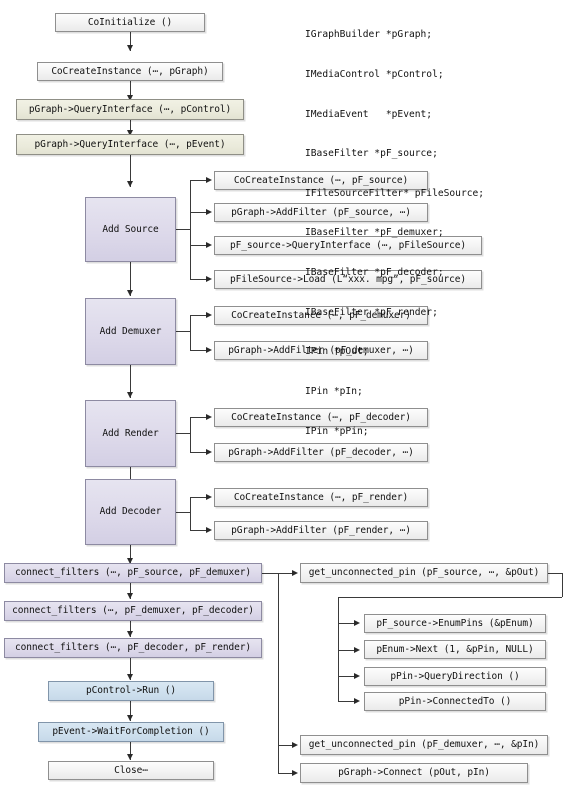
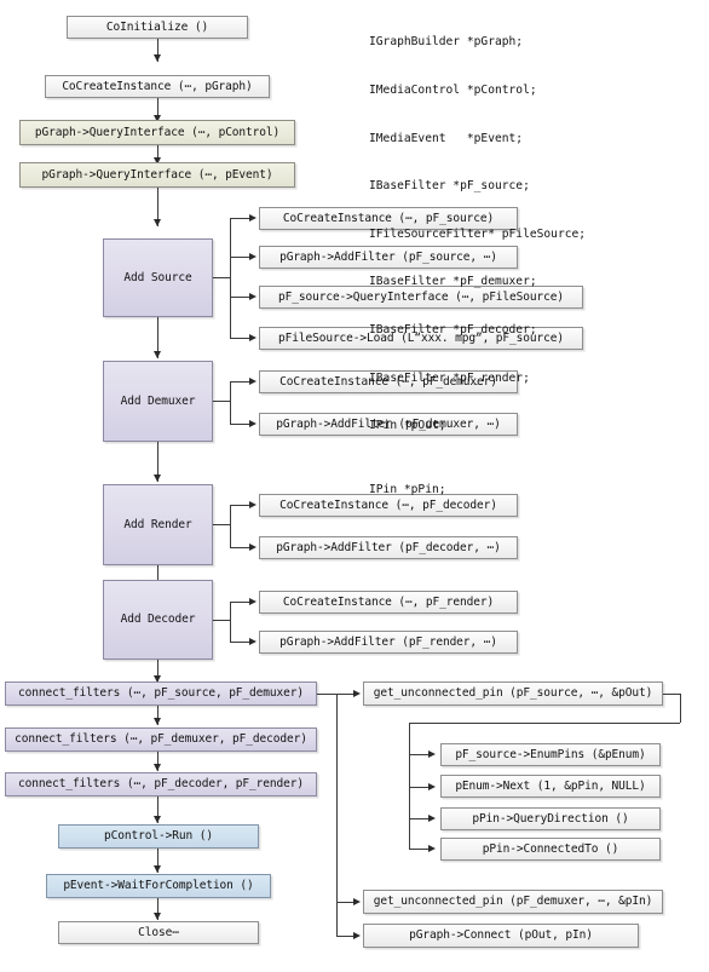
  IGraphBuilder *pGraph;
  IMediaControl *pControl;
  IMediaEvent *pEvent;
  IBaseFilter *pF_source;
  IFileSourceFilter* pFileSource;
  IBaseFilter *pF_demuxer;
  IBaseFilter *pF_decoder;
  IBaseFilter *pF_render;
  IPin *pOut;
- IPin *pIn;
  IPin *pPin;
  CoInitialize ()
  CoCreateInstance (⋯, pGraph)
  pGraph->QueryInterface (⋯, pControl)
  pGraph->QueryInterface (⋯, pEvent)
  Add Source
  CoCreateInstance (⋯, pF_source)
  pGraph->AddFilter (pF_source, ⋯)
  pF_source->QueryInterface (⋯, pFileSource)
  pFileSource->Load (L“xxx. mpg”, pF_source)
  Add Demuxer
  CoCreateInstance (⋯, pF_demuxer)
  pGraph->AddFilter (pF_demuxer, ⋯)
  Add Render
  CoCreateInstance (⋯, pF_decoder)
  pGraph->AddFilter (pF_decoder, ⋯)
  Add Decoder
  CoCreateInstance (⋯, pF_render)
  pGraph->AddFilter (pF_render, ⋯)
  connect_filters (⋯, pF_source, pF_demuxer)
  connect_filters (⋯, pF_demuxer, pF_decoder)
  connect_filters (⋯, pF_decoder, pF_render)
  pControl->Run ()
  pEvent->WaitForCompletion ()
  Close⋯
  get_unconnected_pin (pF_source, ⋯, &pOut)
  pF_source->EnumPins (&pEnum)
  pEnum->Next (1, &pPin, NULL)
  pPin->QueryDirection ()
  pPin->ConnectedTo ()
  get_unconnected_pin (pF_demuxer, ⋯, &pIn)
  pGraph->Connect (pOut, pIn)
